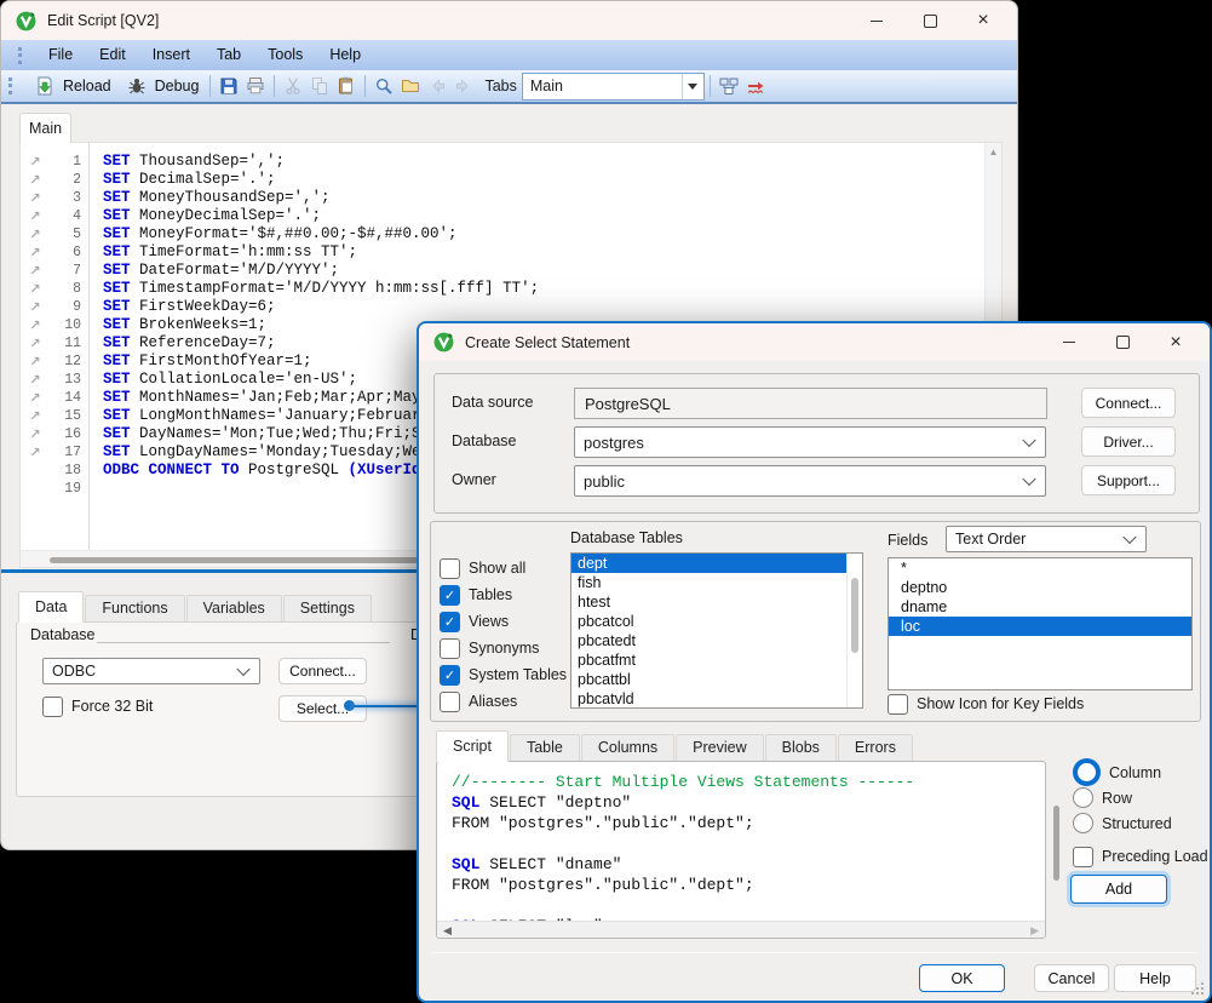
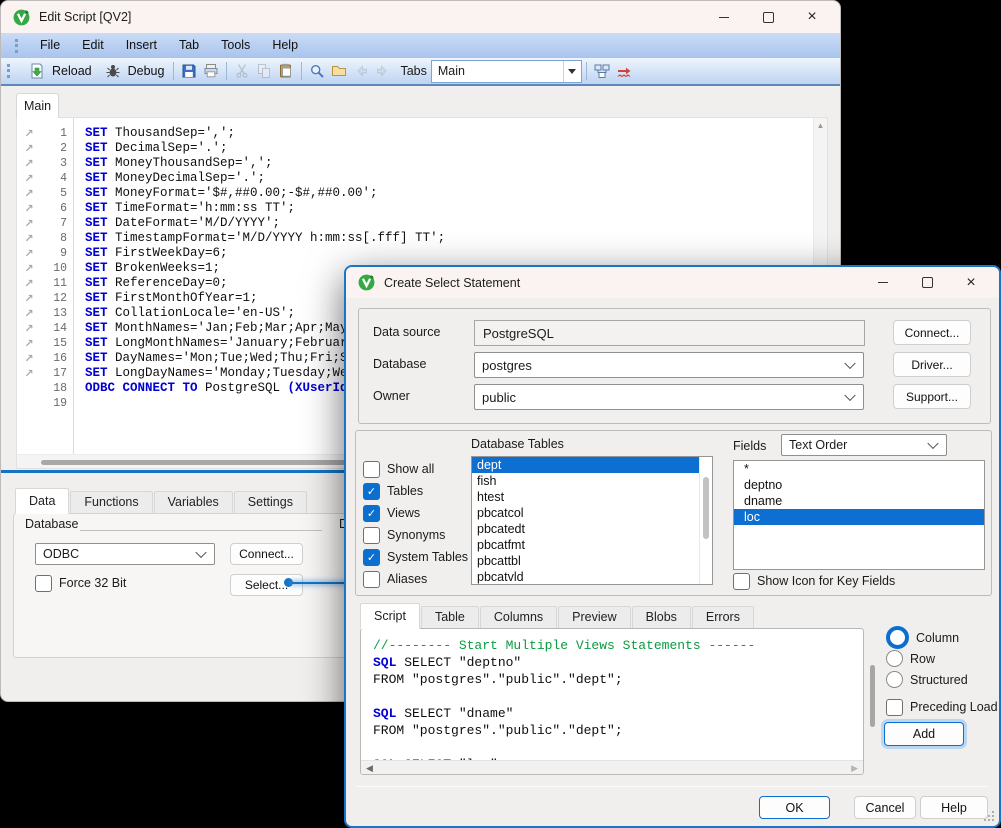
  Edit Script [QV2]
  ×
  File
  Edit
  Insert
  Tab
  Tools
  Help
  Reload
  Debug
  Tabs
  Main
  Main
  ↗
  1
  SET ThousandSep=',';
  ↗
  2
  SET DecimalSep='.';
  ↗
  3
  SET MoneyThousandSep=',';
  ↗
  4
  SET MoneyDecimalSep='.';
  ↗
  5
  SET MoneyFormat='$#,##0.00;-$#,##0.00';
  ↗
  6
  SET TimeFormat='h:mm:ss TT';
  ↗
  7
  SET DateFormat='M/D/YYYY';
  ↗
  8
  SET TimestampFormat='M/D/YYYY h:mm:ss[.fff] TT';
  ↗
  9
  SET FirstWeekDay=6;
  ↗
  10
  SET BrokenWeeks=1;
  ↗
  11
- SET ReferenceDay=7;
+ SET ReferenceDay=0;
  ↗
  12
  SET FirstMonthOfYear=1;
  ↗
  13
  SET CollationLocale='en-US';
  ↗
  14
  SET MonthNames='Jan;Feb;Mar;Apr;Ma
  ↗
  15
  SET LongMonthNames='January;Februa
  ↗
  16
  SET DayNames='Mon;Tue;Wed;Thu;Fri;
  ↗
  17
  SET LongDayNames='Monday;Tuesday;W
  18
  ODBC CONNECT TO PostgreSQL (XUserI
  19
  ▲
  Data
  Functions
  Variables
  Settings
  Database
  ODBC
  Connect...
  Force 32 Bit
  Select..
  Create Select Statement
  ×
  Data source
  PostgreSQL
  Database
  postgres
  Owner
  public
  Connect...
  Driver...
  Support...
  Database Tables
  Show all
  ✓
  Tables
  ✓
  Views
  Synonyms
  ✓
  System Tables
  Aliases
  dept
  fish
  htest
  pbcatcol
  pbcatedt
  pbcatfmt
  pbcattbl
  pbcatvld
  Fields
  Text Order
  *
  deptno
  dname
  loc
  Show Icon for Key Fields
  Script
  Table
  Columns
  Preview
  Blobs
  Errors
  //-------- Start Multiple Views Statements ------
  SQL SELECT "deptno"
  FROM "postgres"."public"."dept";
  SQL SELECT "dname"
  FROM "postgres"."public"."dept";
  ◀
  ▶
  Column
  Row
  Structured
  Preceding Load
  Add
  OK
  Cancel
  Help
